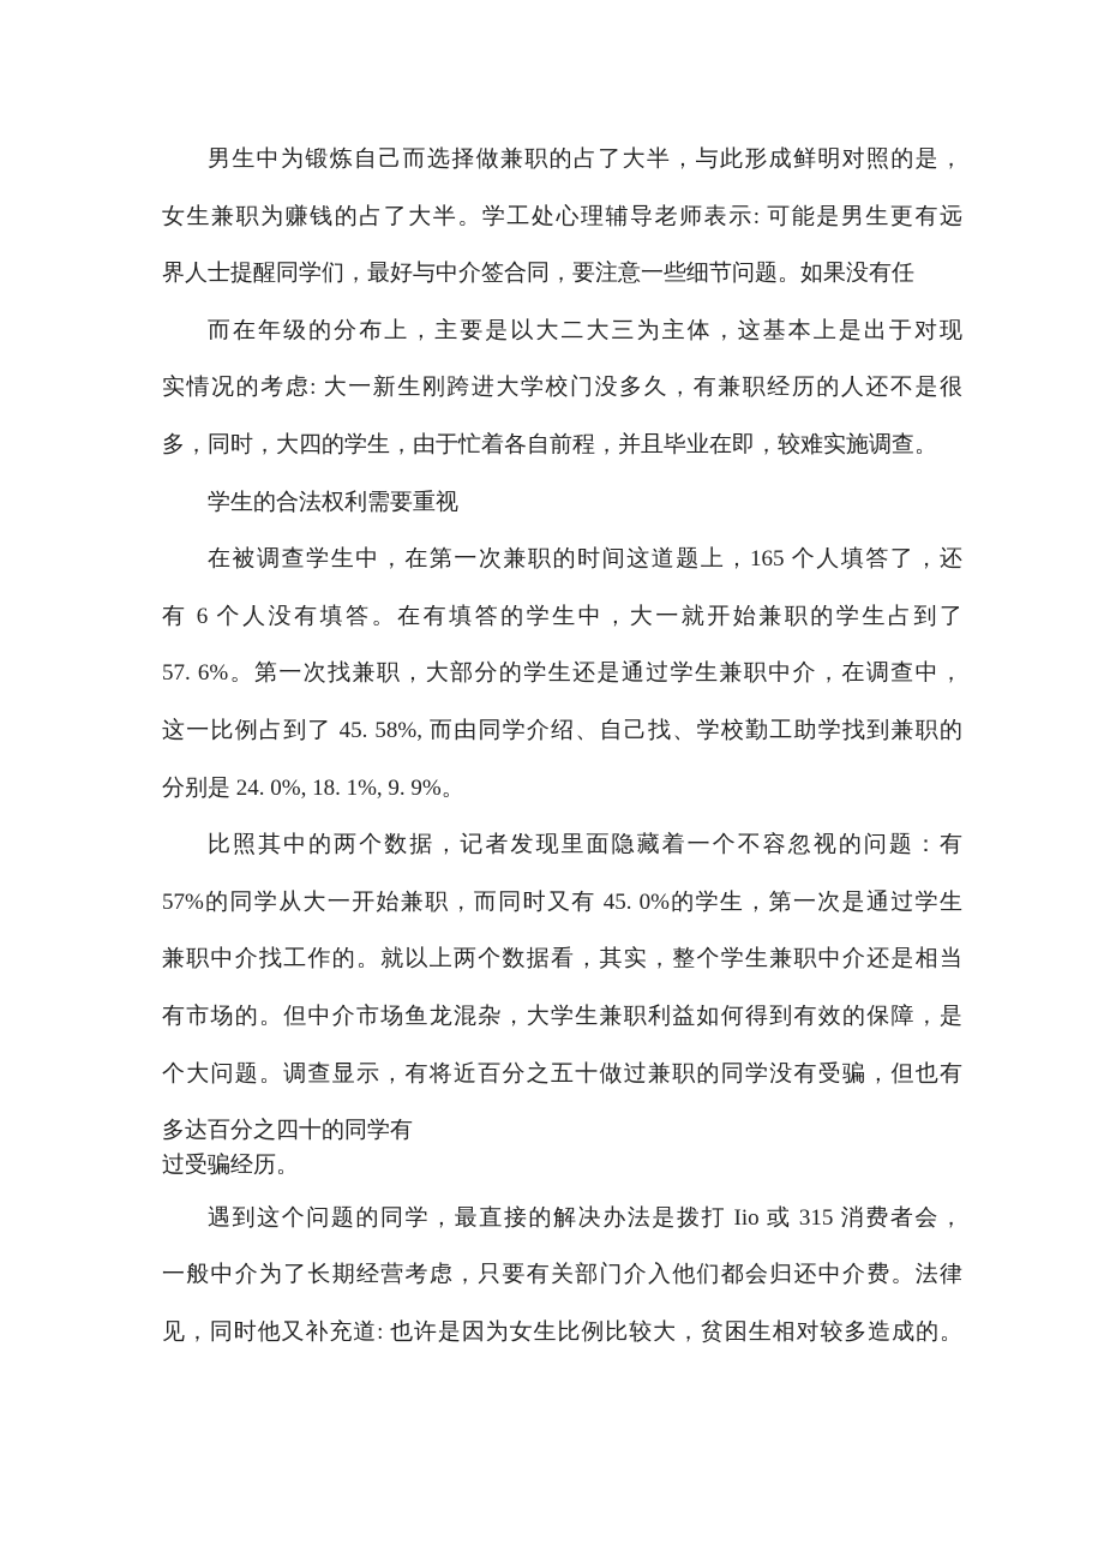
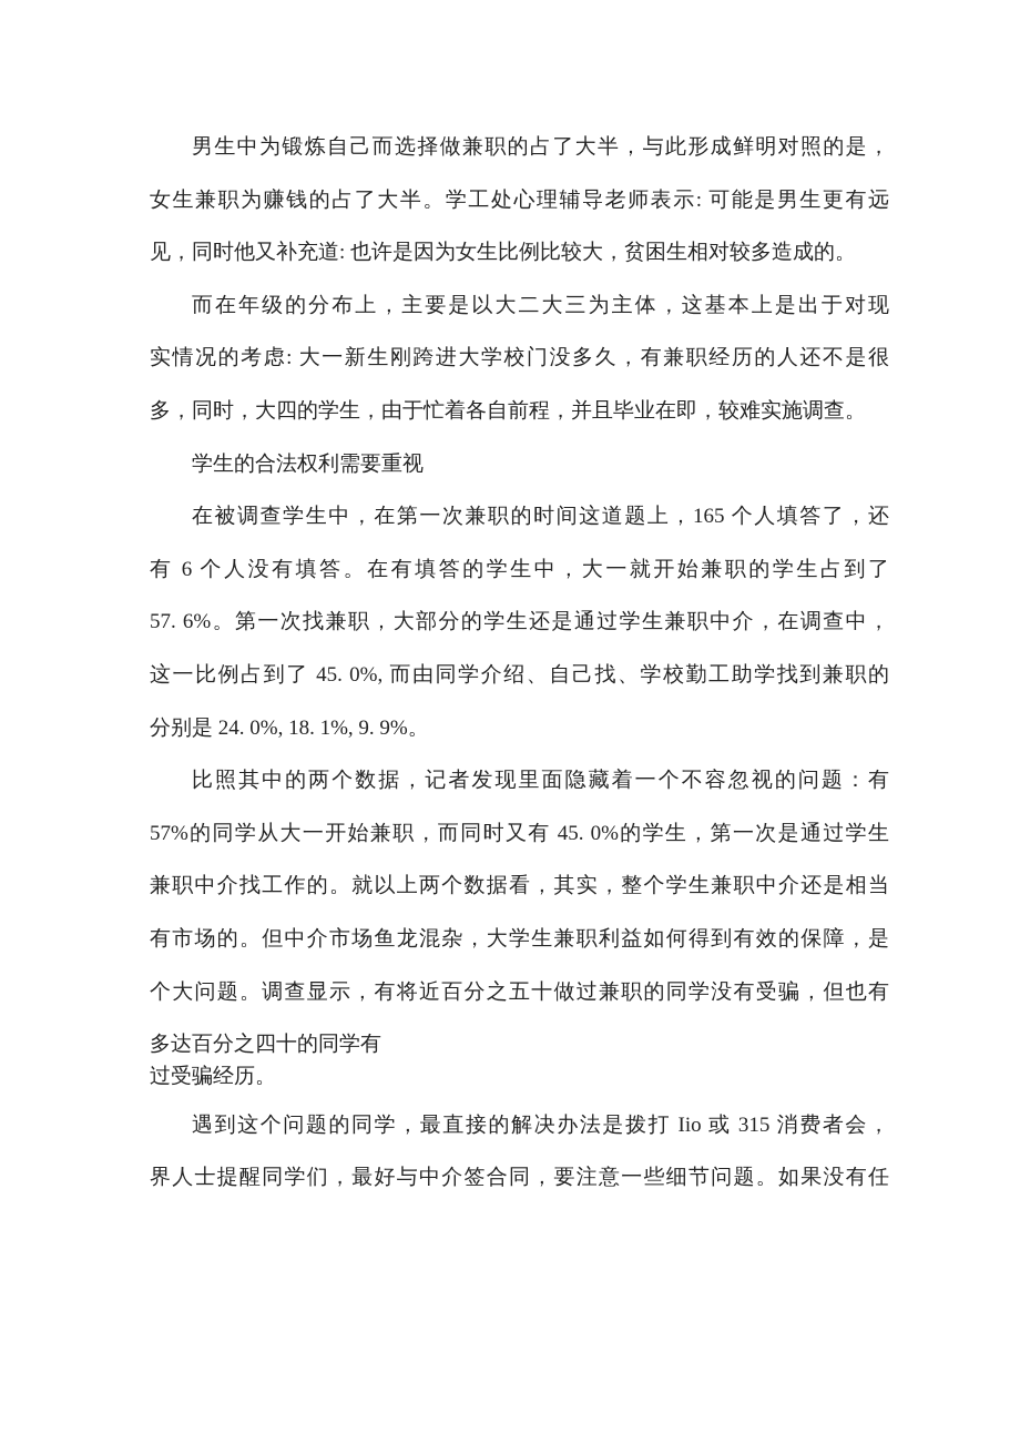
  男生中为锻炼自己而选择做兼职的占了大半，与此形成鲜明对照的是，
  女生兼职为赚钱的占了大半。学工处心理辅导老师表示: 可能是男生更有远
- 界人士提醒同学们，最好与中介签合同，要注意一些细节问题。如果没有任
+ 见，同时他又补充道: 也许是因为女生比例比较大，贫困生相对较多造成的。
  而在年级的分布上，主要是以大二大三为主体，这基本上是出于对现
  实情况的考虑: 大一新生刚跨进大学校门没多久，有兼职经历的人还不是很
  多，同时，大四的学生，由于忙着各自前程，并且毕业在即，较难实施调查。
  学生的合法权利需要重视
  在被调查学生中，在第一次兼职的时间这道题上，165 个人填答了，还
  有 6 个人没有填答。在有填答的学生中，大一就开始兼职的学生占到了
  57. 6%。第一次找兼职，大部分的学生还是通过学生兼职中介，在调查中，
- 这一比例占到了 45. 58%, 而由同学介绍、自己找、学校勤工助学找到兼职的
+ 这一比例占到了 45. 0%, 而由同学介绍、自己找、学校勤工助学找到兼职的
  分别是 24. 0%, 18. 1%, 9. 9%。
  比照其中的两个数据，记者发现里面隐藏着一个不容忽视的问题：有
  57%的同学从大一开始兼职，而同时又有 45. 0%的学生，第一次是通过学生
  兼职中介找工作的。就以上两个数据看，其实，整个学生兼职中介还是相当
  有市场的。但中介市场鱼龙混杂，大学生兼职利益如何得到有效的保障，是
  个大问题。调查显示，有将近百分之五十做过兼职的同学没有受骗，但也有
  多达百分之四十的同学有
  过受骗经历。
  遇到这个问题的同学，最直接的解决办法是拨打 Iio 或 315 消费者会，
- 一般中介为了长期经营考虑，只要有关部门介入他们都会归还中介费。法律
- 见，同时他又补充道: 也许是因为女生比例比较大，贫困生相对较多造成的。
+ 界人士提醒同学们，最好与中介签合同，要注意一些细节问题。如果没有任
